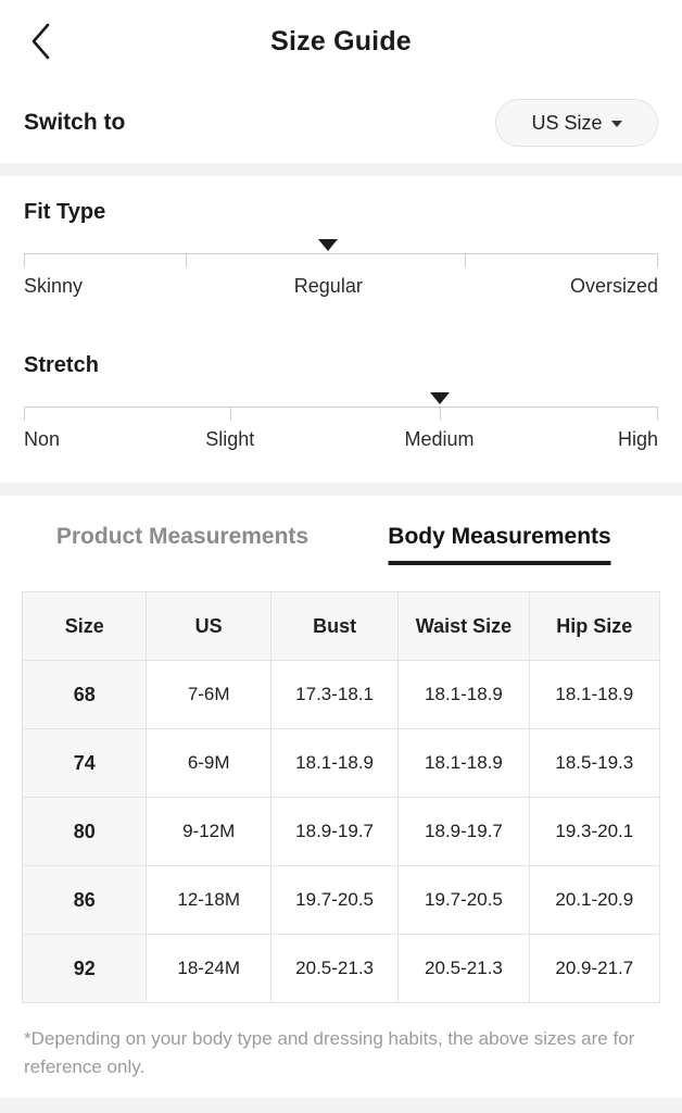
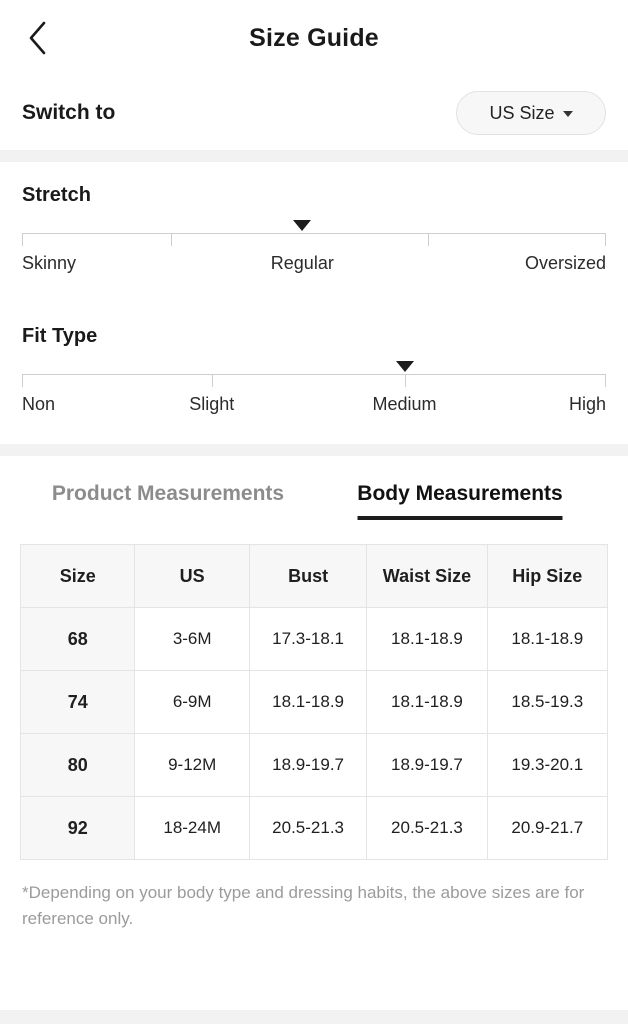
  Size Guide
  Switch to
  US Size
- Fit Type
+ Stretch
  Skinny
  Regular
  Oversized
- Stretch
+ Fit Type
  Non
  Slight
  Medium
  High
  Product Measurements
  Body Measurements
  Size	US	Bust	Waist Size	Hip Size
- 68	7-6M	17.3-18.1	18.1-18.9	18.1-18.9
+ 68	3-6M	17.3-18.1	18.1-18.9	18.1-18.9
  74	6-9M	18.1-18.9	18.1-18.9	18.5-19.3
  80	9-12M	18.9-19.7	18.9-19.7	19.3-20.1
- 86	12-18M	19.7-20.5	19.7-20.5	20.1-20.9
  92	18-24M	20.5-21.3	20.5-21.3	20.9-21.7
  *Depending on your body type and dressing habits, the above sizes are for reference only.
